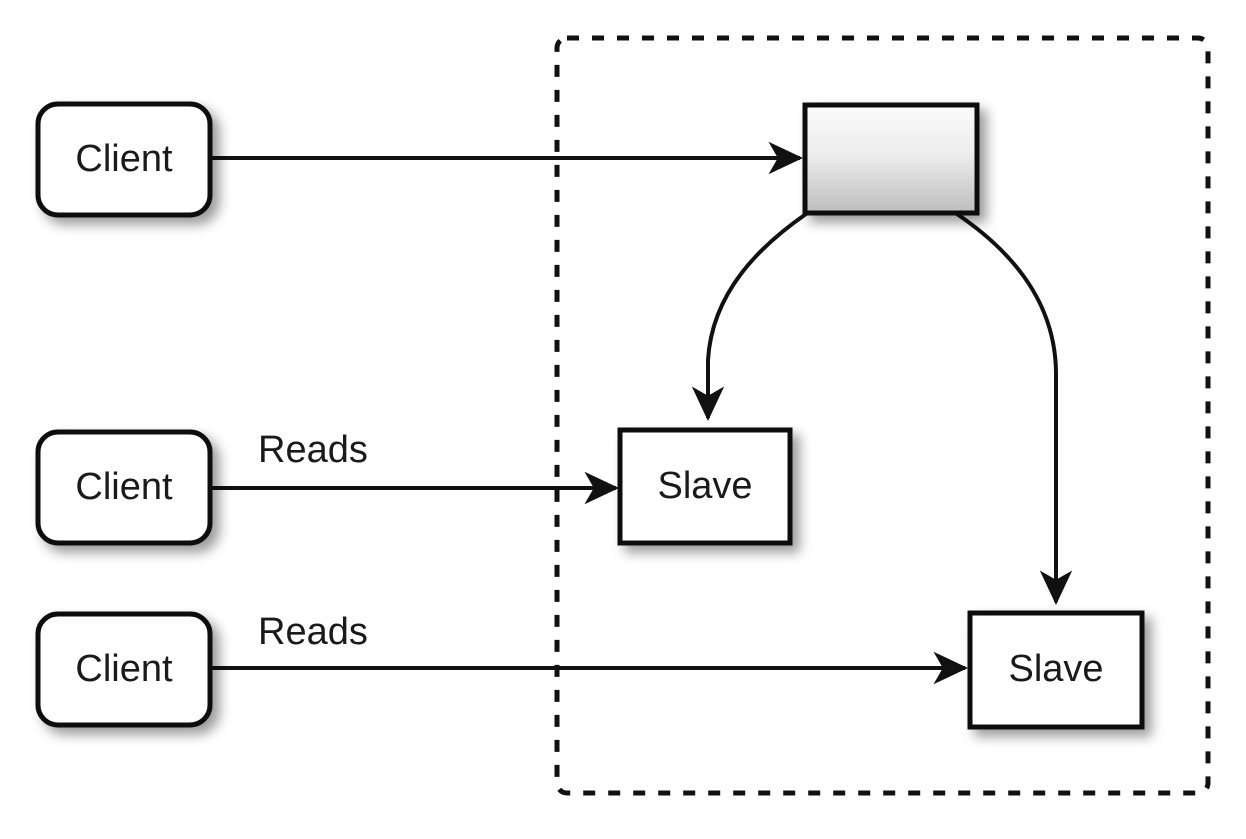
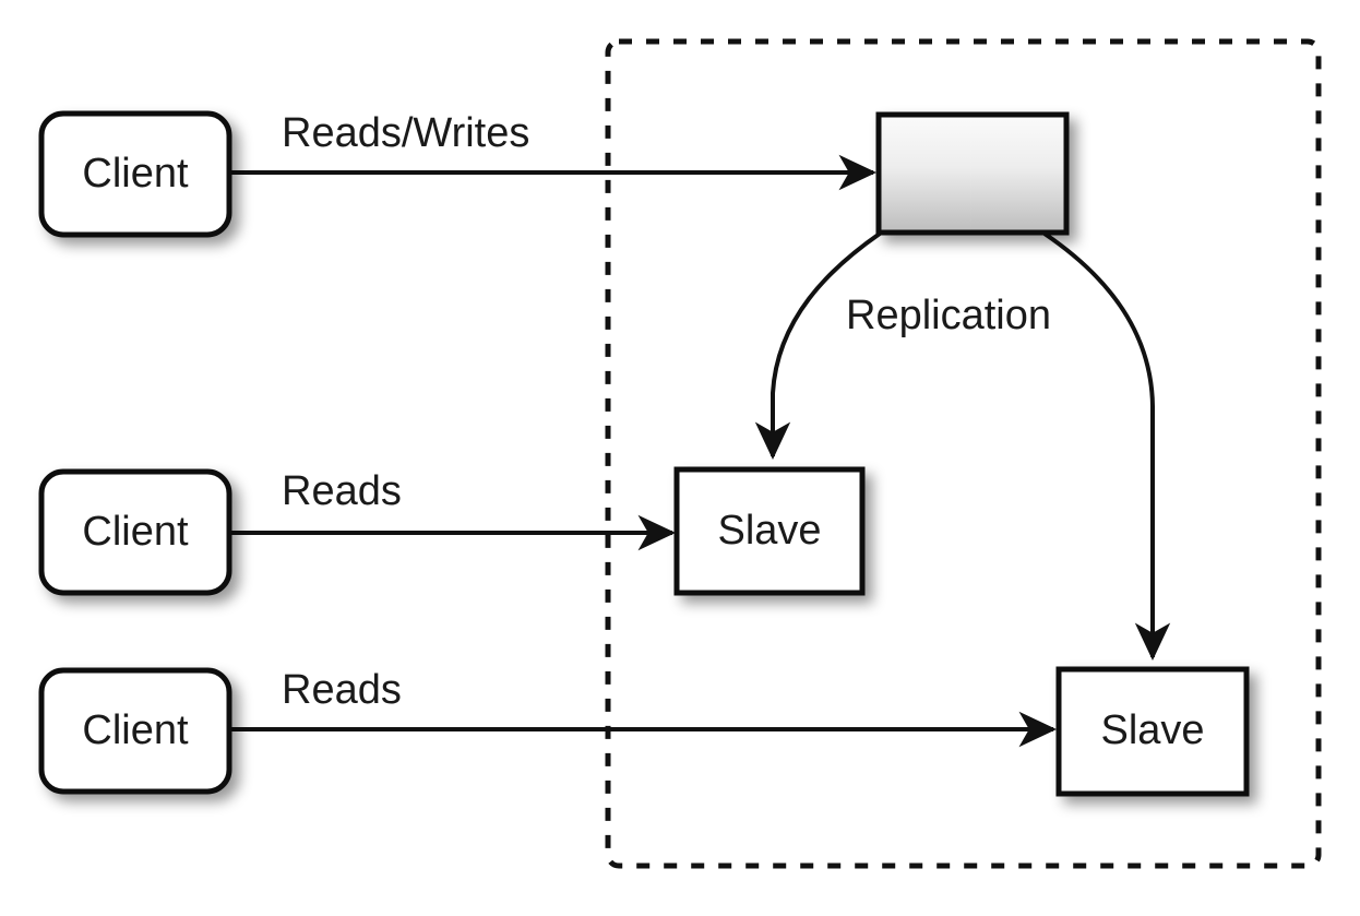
  Client
  Client
  Client
  Slave
  Slave
+ Reads/Writes
+ Replication
  Reads
  Reads
